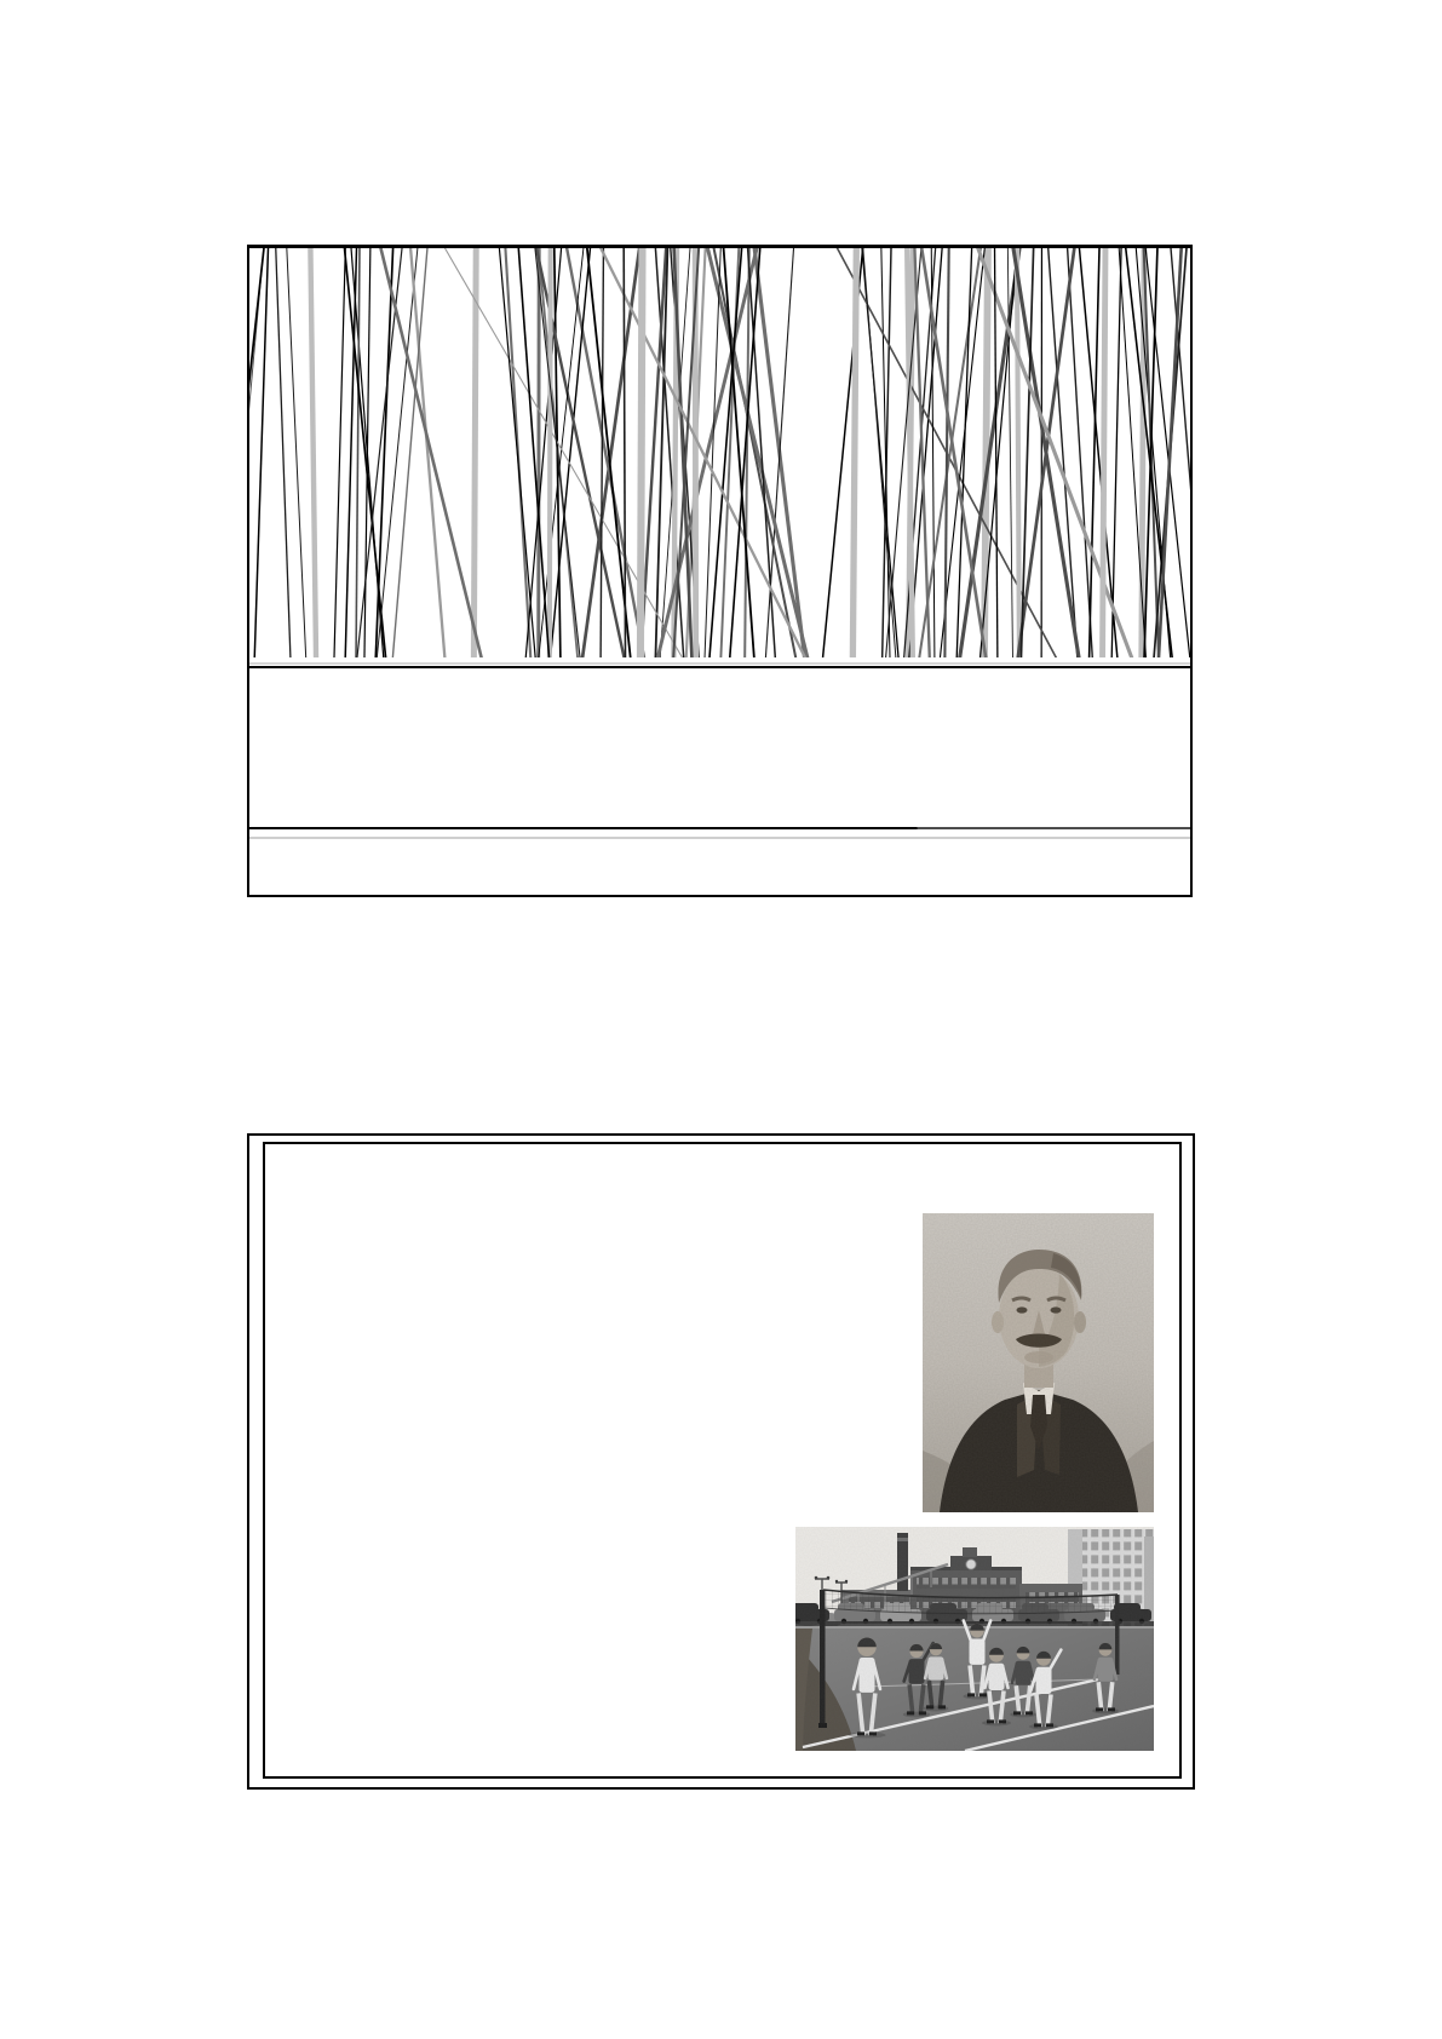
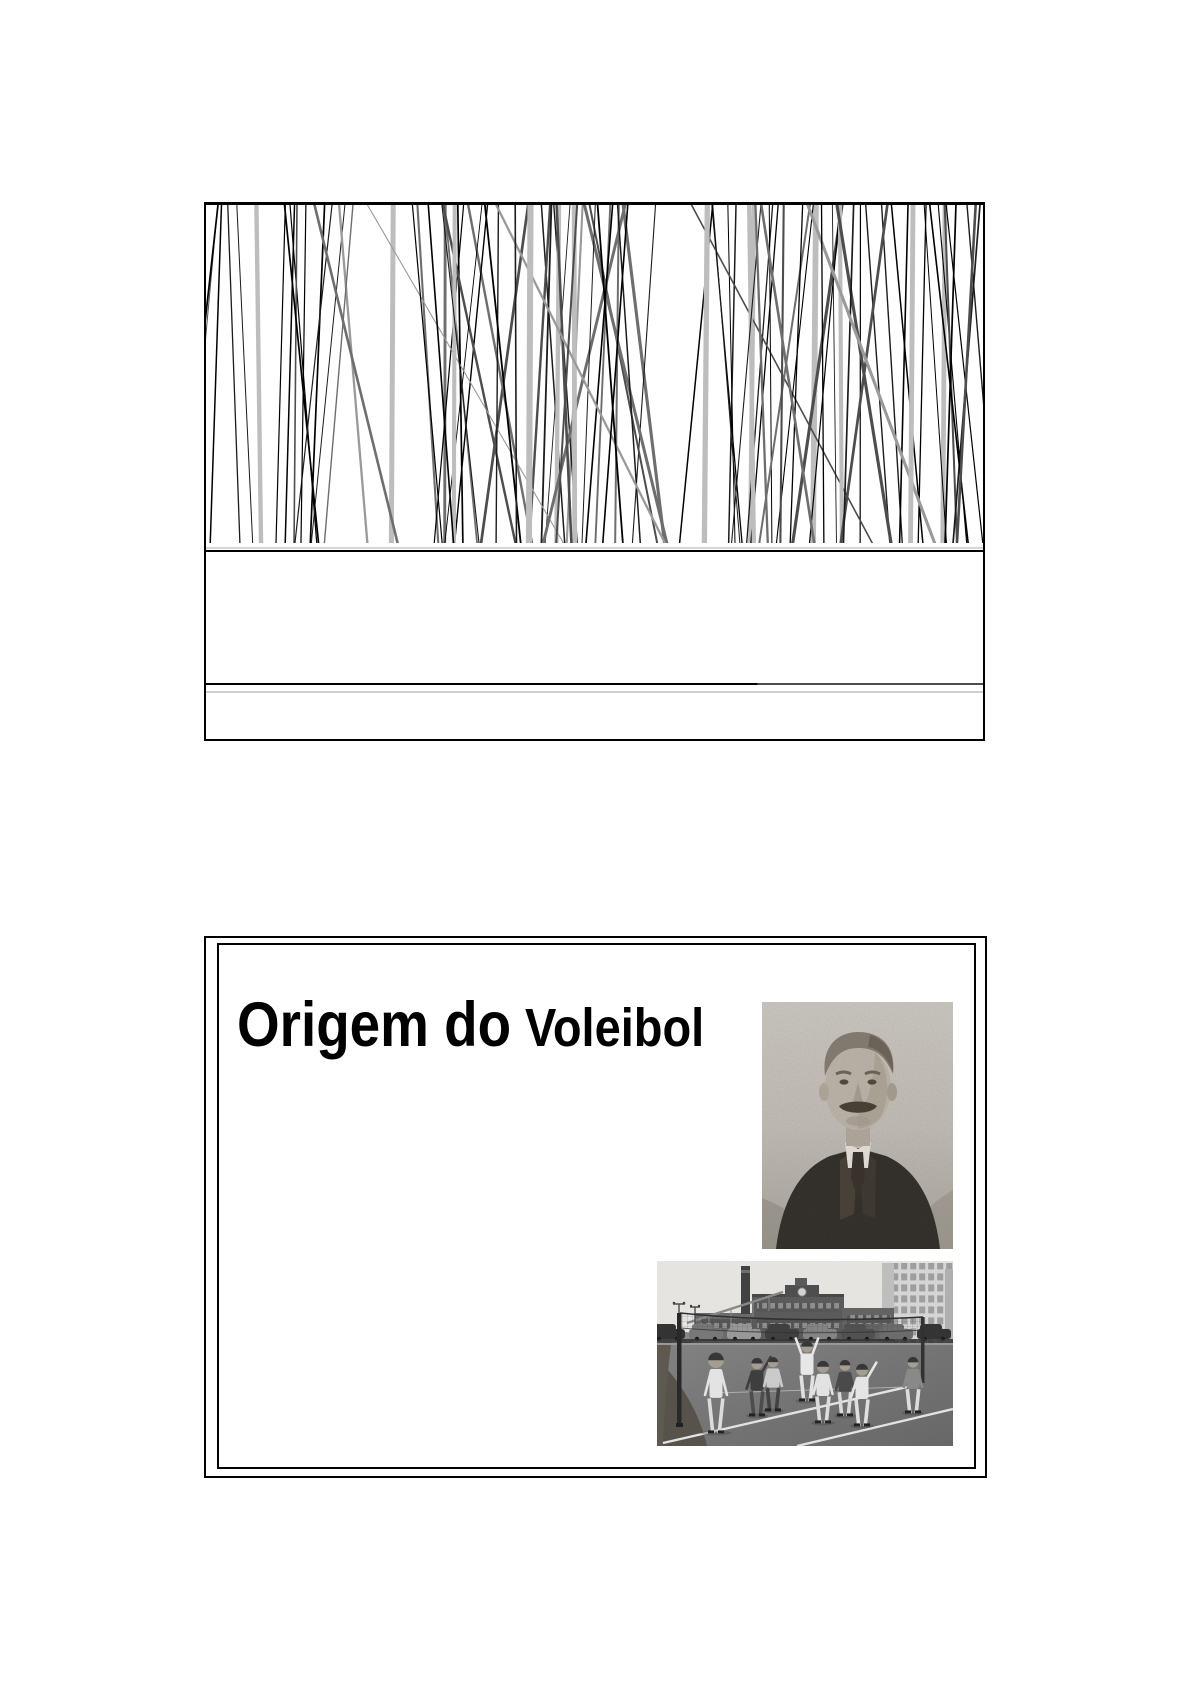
+ Origem do Voleibol
